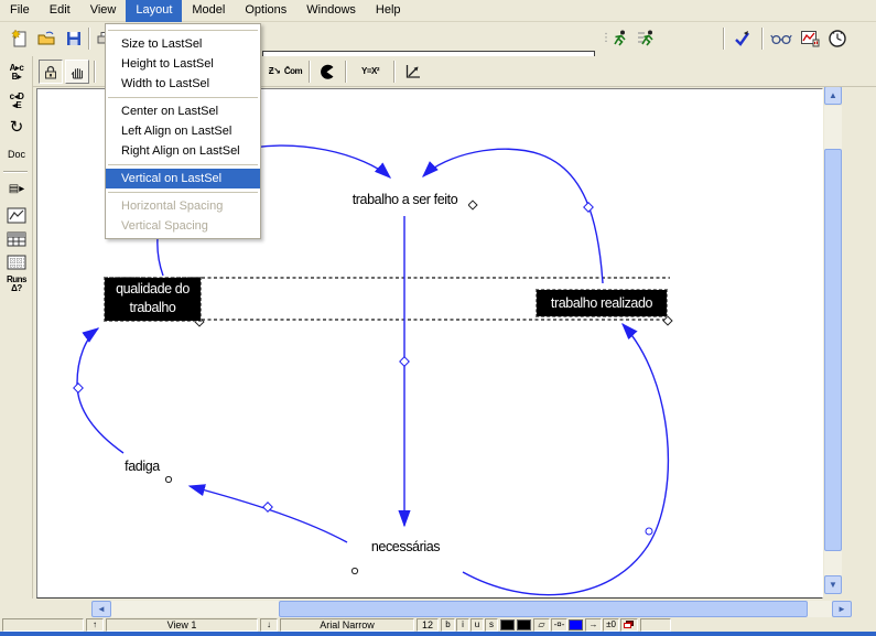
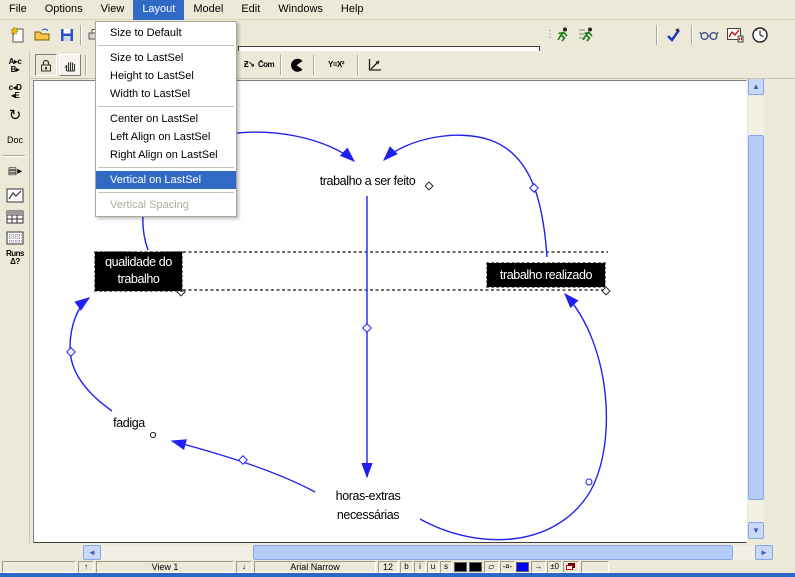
  File
- Edit
+ Options
  View
  Layout
  Model
- Options
+ Edit
  Windows
  Help
  ⋮
  Ƶ↘
  C̄om
  Y=X²
  A▸c
  B▸
  c◂D
  ◂E
  ↻
  Doc
  ▤▸
  Runs
  Δ?
  trabalho a ser feito
  qualidade do
  trabalho
  trabalho realizado
  fadiga
+ horas-extras
  necessárias
+ Size to Default
  Size to LastSel
  Height to LastSel
  Width to LastSel
  Center on LastSel
  Left Align on LastSel
  Right Align on LastSel
  Vertical on LastSel
- Horizontal Spacing
  Vertical Spacing
  ◄
  ►
  ▲
  ▼
  ↑
  View 1
  ↓
  Arial Narrow
  12
  b
  i
  u
  s
  ▱
  -¤-
  →
  ±0
